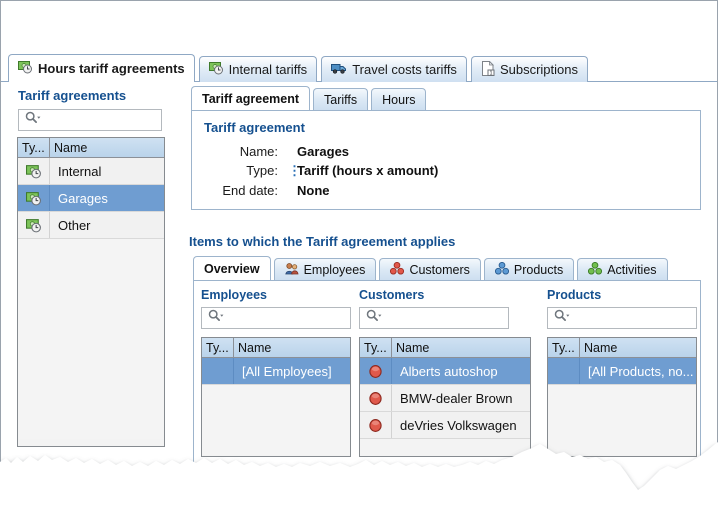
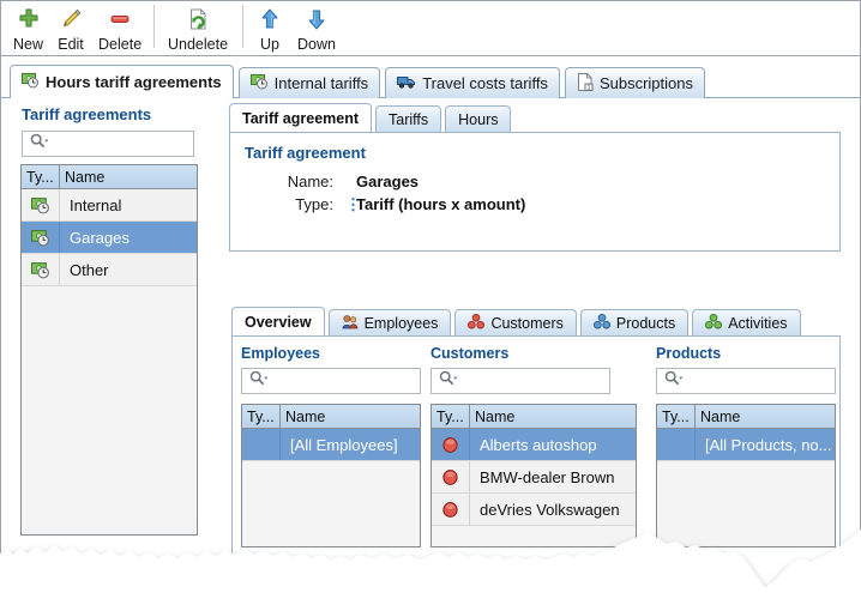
+ New
+ Edit
+ Delete
+ Undelete
+ Up
+ Down
  Hours tariff agreements
  Internal tariffs
  Travel costs tariffs
  Subscriptions
  Tariff agreements
  Ty...
  Name
  Internal
  Garages
  Other
  Tariff agreement
  Tariffs
  Hours
  Tariff agreement
  Name:
  Garages
  Type:
  ⋮
  Tariff (hours x amount)
- End date:
- None
- Items to which the Tariff agreement applies
  Overview
  Employees
  Customers
  Products
  Activities
  Employees
  Ty...
  Name
  [All Employees]
  Customers
  Ty...
  Name
  Alberts autoshop
  BMW-dealer Brown
  deVries Volkswagen
  Products
  Ty...
  Name
  [All Products, no...
